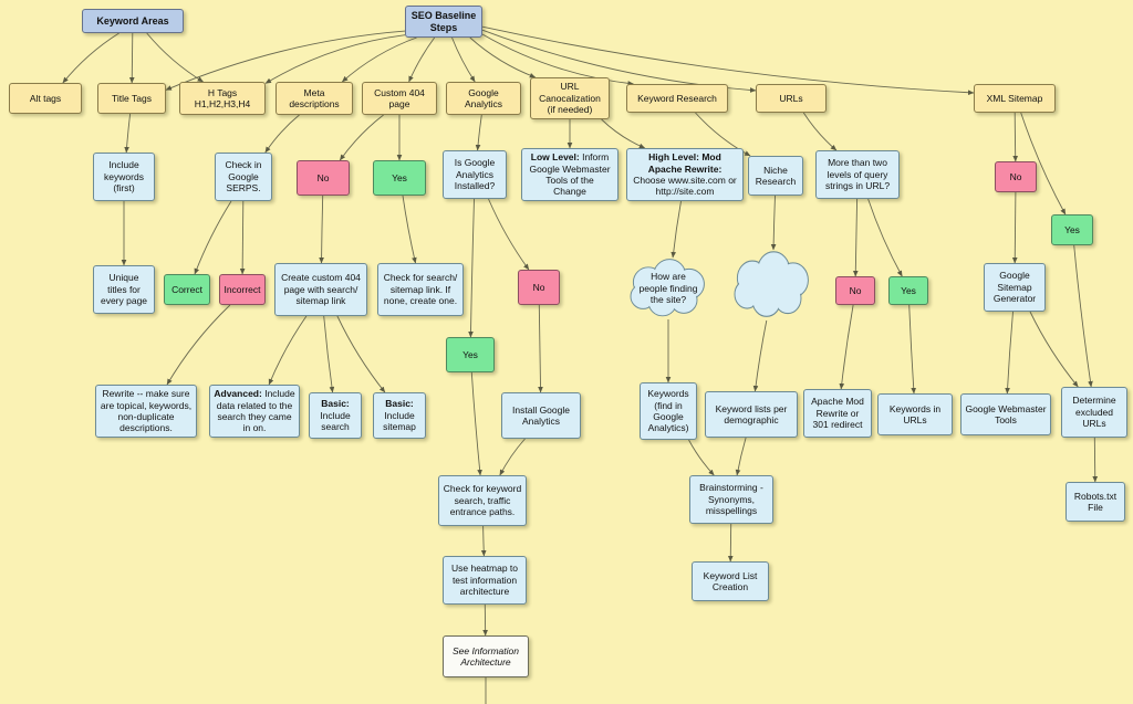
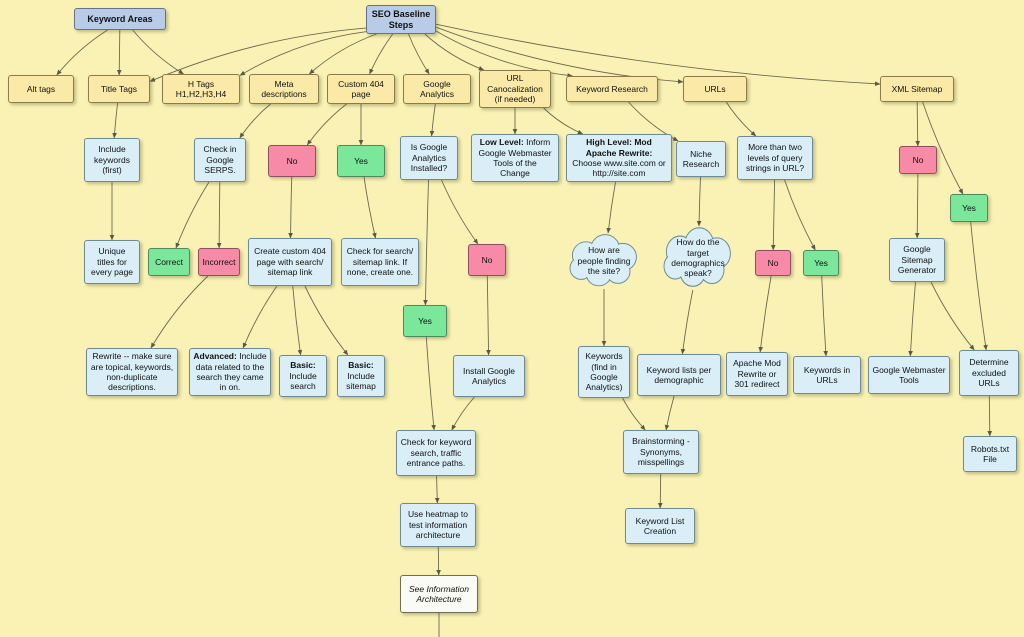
  Keyword Areas
  SEO Baseline
  Steps
  Alt tags
  Title Tags
  H Tags
  H1,H2,H3,H4
  Meta
  descriptions
  Custom 404
  page
  Google
  Analytics
  URL
  Canocalization
  (if needed)
  Keyword Research
  URLs
  XML Sitemap
  Include
  keywords
  (first)
  Check in
  Google
  SERPS.
  No
  Yes
  Is Google
  Analytics
  Installed?
  Low Level: Inform
  Google Webmaster
  Tools of the
  Change
  High Level: Mod
  Apache Rewrite:
  Choose www.site.com or
  http://site.com
  Niche
  Research
  More than two
  levels of query
  strings in URL?
  No
  Yes
  Unique
  titles for
  every page
  Correct
  Incorrect
  Create custom 404
  page with search/
  sitemap link
  Check for search/
  sitemap link. If
  none, create one.
  No
  Google
  Sitemap
  Generator
  Yes
  How are
  people finding
  the site?
+ How do the
+ target
+ demographics
+ speak?
  No
  Yes
  Rewrite -- make sure
  are topical, keywords,
  non-duplicate
  descriptions.
  Advanced: Include
  data related to the
  search they came
  in on.
  Basic:
  Include
  search
  Basic:
  Include
  sitemap
  Install Google
  Analytics
  Keywords
  (find in
  Google
  Analytics)
  Keyword lists per
  demographic
  Apache Mod
  Rewrite or
  301 redirect
  Keywords in
  URLs
  Google Webmaster
  Tools
  Determine
  excluded
  URLs
  Check for keyword
  search, traffic
  entrance paths.
  Brainstorming -
  Synonyms,
  misspellings
  Robots.txt
  File
  Use heatmap to
  test information
  architecture
  Keyword List
  Creation
  See Information
  Architecture
